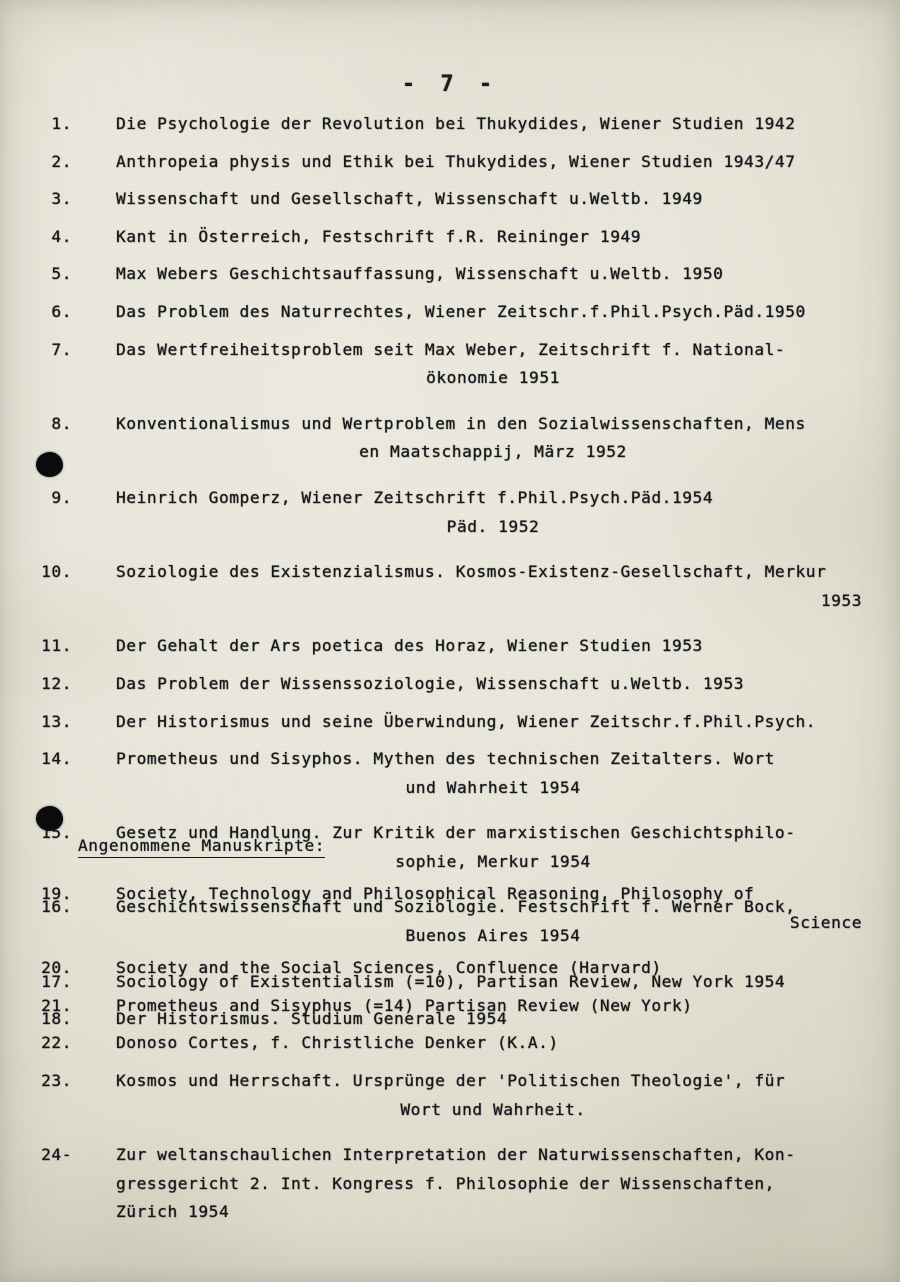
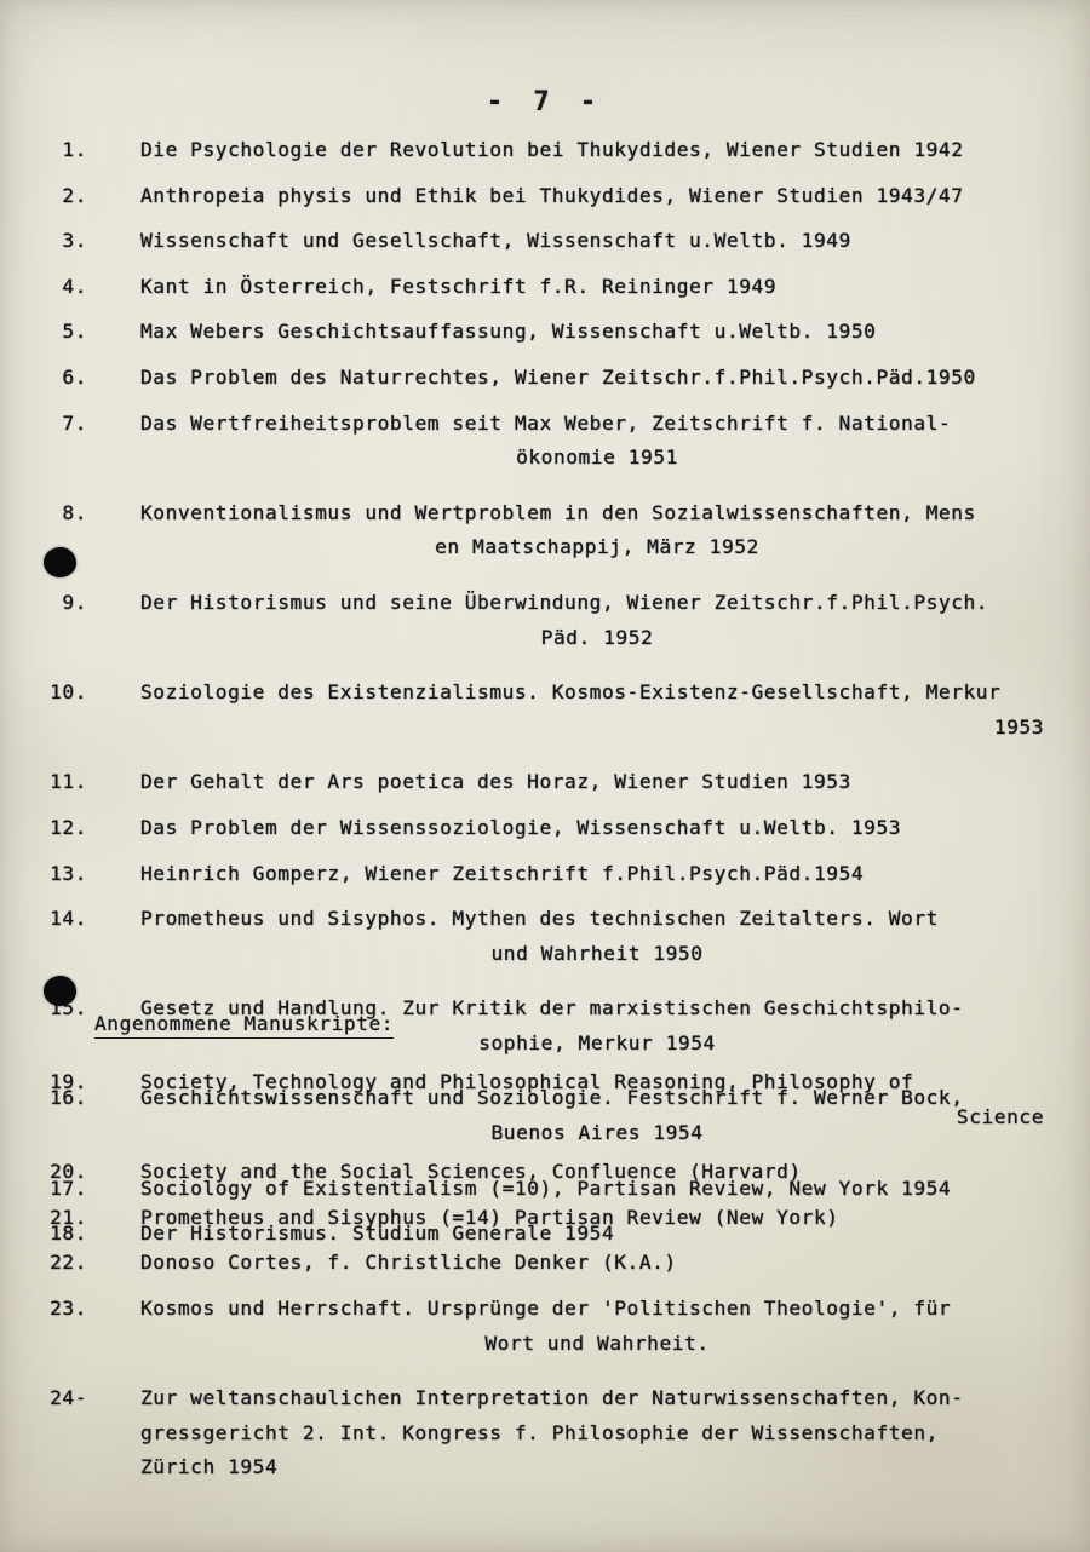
  - 7 -
  1.
  Die Psychologie der Revolution bei Thukydides, Wiener Studien 1942
  2.
  Anthropeia physis und Ethik bei Thukydides, Wiener Studien 1943/47
  3.
  Wissenschaft und Gesellschaft, Wissenschaft u.Weltb. 1949
  4.
  Kant in Österreich, Festschrift f.R. Reininger 1949
  5.
  Max Webers Geschichtsauffassung, Wissenschaft u.Weltb. 1950
  6.
  Das Problem des Naturrechtes, Wiener Zeitschr.f.Phil.Psych.Päd.1950
  7.
  Das Wertfreiheitsproblem seit Max Weber, Zeitschrift f. National-
  ökonomie 1951
  8.
  Konventionalismus und Wertproblem in den Sozialwissenschaften, Mens
  en Maatschappij, März 1952
  9.
- Heinrich Gomperz, Wiener Zeitschrift f.Phil.Psych.Päd.1954
+ Der Historismus und seine Überwindung, Wiener Zeitschr.f.Phil.Psych.
  Päd. 1952
  10.
  Soziologie des Existenzialismus. Kosmos-Existenz-Gesellschaft, Merkur
  1953
  11.
  Der Gehalt der Ars poetica des Horaz, Wiener Studien 1953
  12.
  Das Problem der Wissenssoziologie, Wissenschaft u.Weltb. 1953
  13.
- Der Historismus und seine Überwindung, Wiener Zeitschr.f.Phil.Psych.
+ Heinrich Gomperz, Wiener Zeitschrift f.Phil.Psych.Päd.1954
  14.
  Prometheus und Sisyphos. Mythen des technischen Zeitalters. Wort
- und Wahrheit 1954
+ und Wahrheit 1950
  15.
  Gesetz und Handlung. Zur Kritik der marxistischen Geschichtsphilo-
  sophie, Merkur 1954
  16.
  Geschichtswissenschaft und Soziologie. Festschrift f. Werner Bock,
  Buenos Aires 1954
  17.
  Sociology of Existentialism (=10), Partisan Review, New York 1954
  18.
  Der Historismus. Studium Generale 1954
  Angenommene Manuskripte:
  19.
  Society, Technology and Philosophical Reasoning, Philosophy of
  Science
  20.
  Society and the Social Sciences, Confluence (Harvard)
  21.
  Prometheus and Sisyphus (=14) Partisan Review (New York)
  22.
  Donoso Cortes, f. Christliche Denker (K.A.)
  23.
  Kosmos und Herrschaft. Ursprünge der 'Politischen Theologie', für
  Wort und Wahrheit.
  24-
  Zur weltanschaulichen Interpretation der Naturwissenschaften, Kon-
  gressgericht 2. Int. Kongress f. Philosophie der Wissenschaften,
  Zürich 1954
